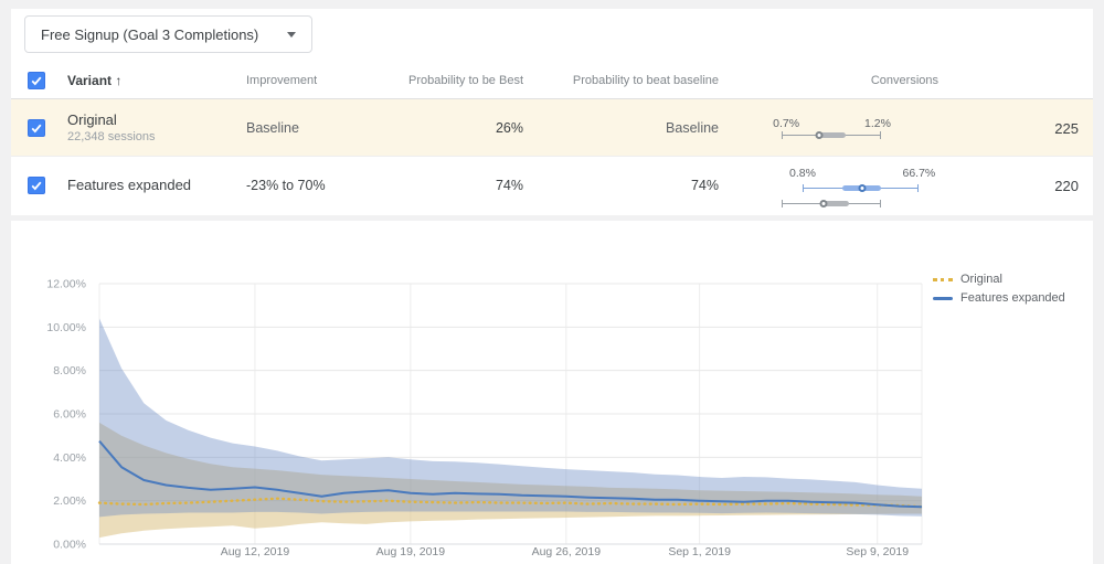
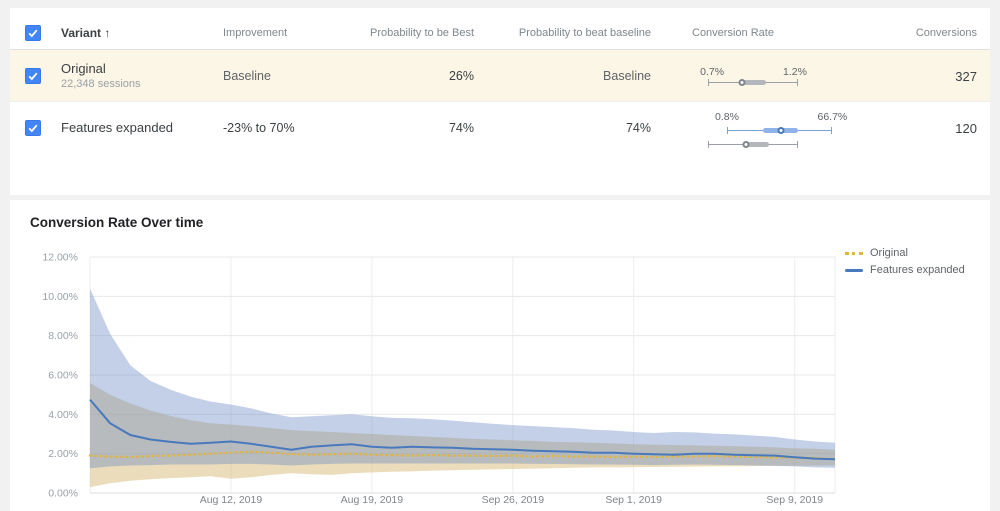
- Free Signup (Goal 3 Completions)
  Variant ↑
  Improvement
  Probability to be Best
  Probability to beat baseline
+ Conversion Rate
  Conversions
  Original
  22,348 sessions
  Baseline
  26%
  Baseline
  0.7%
  1.2%
- 225
+ 327
  Features expanded
  -23% to 70%
  74%
  74%
  0.8%
  66.7%
- 220
+ 120
+ Conversion Rate Over time
  0.00%
  2.00%
  4.00%
  6.00%
  8.00%
  10.00%
  12.00%
  Aug 12, 2019
  Aug 19, 2019
- Aug 26, 2019
+ Sep 26, 2019
  Sep 1, 2019
  Sep 9, 2019
  Original
  Features expanded
